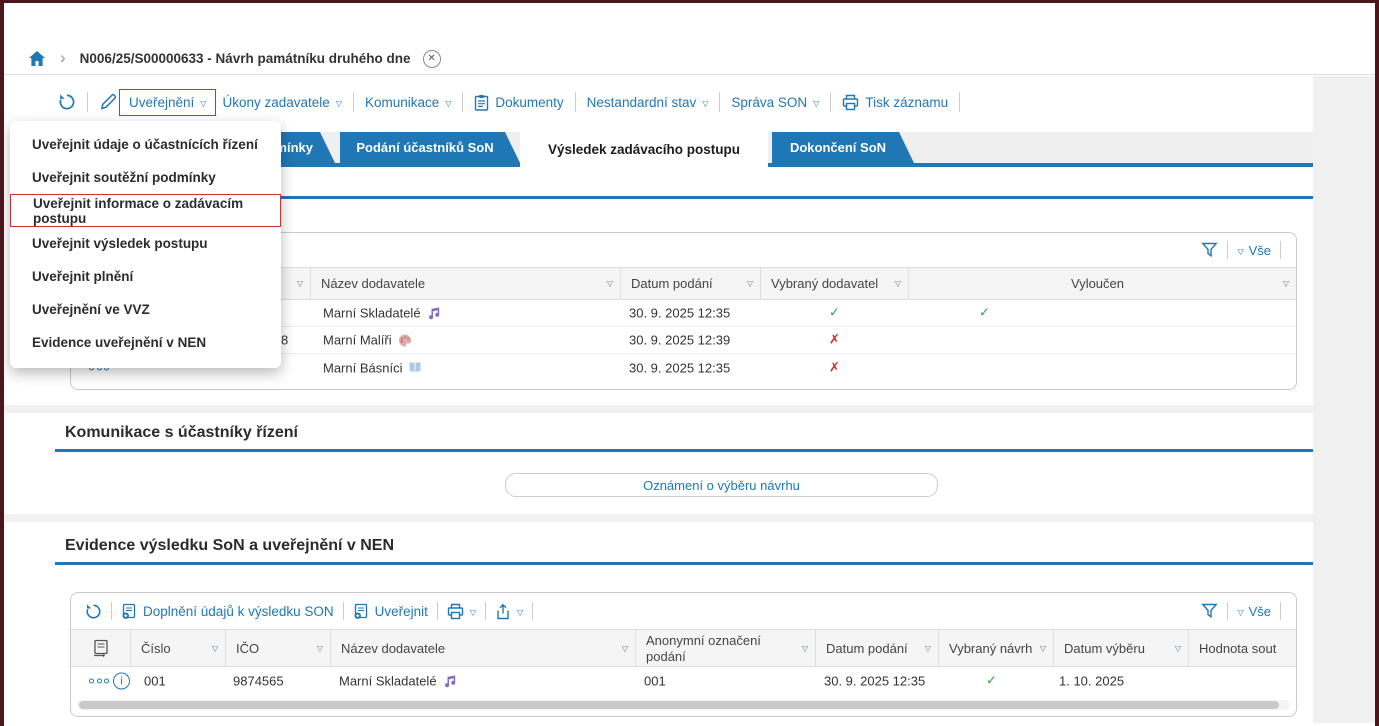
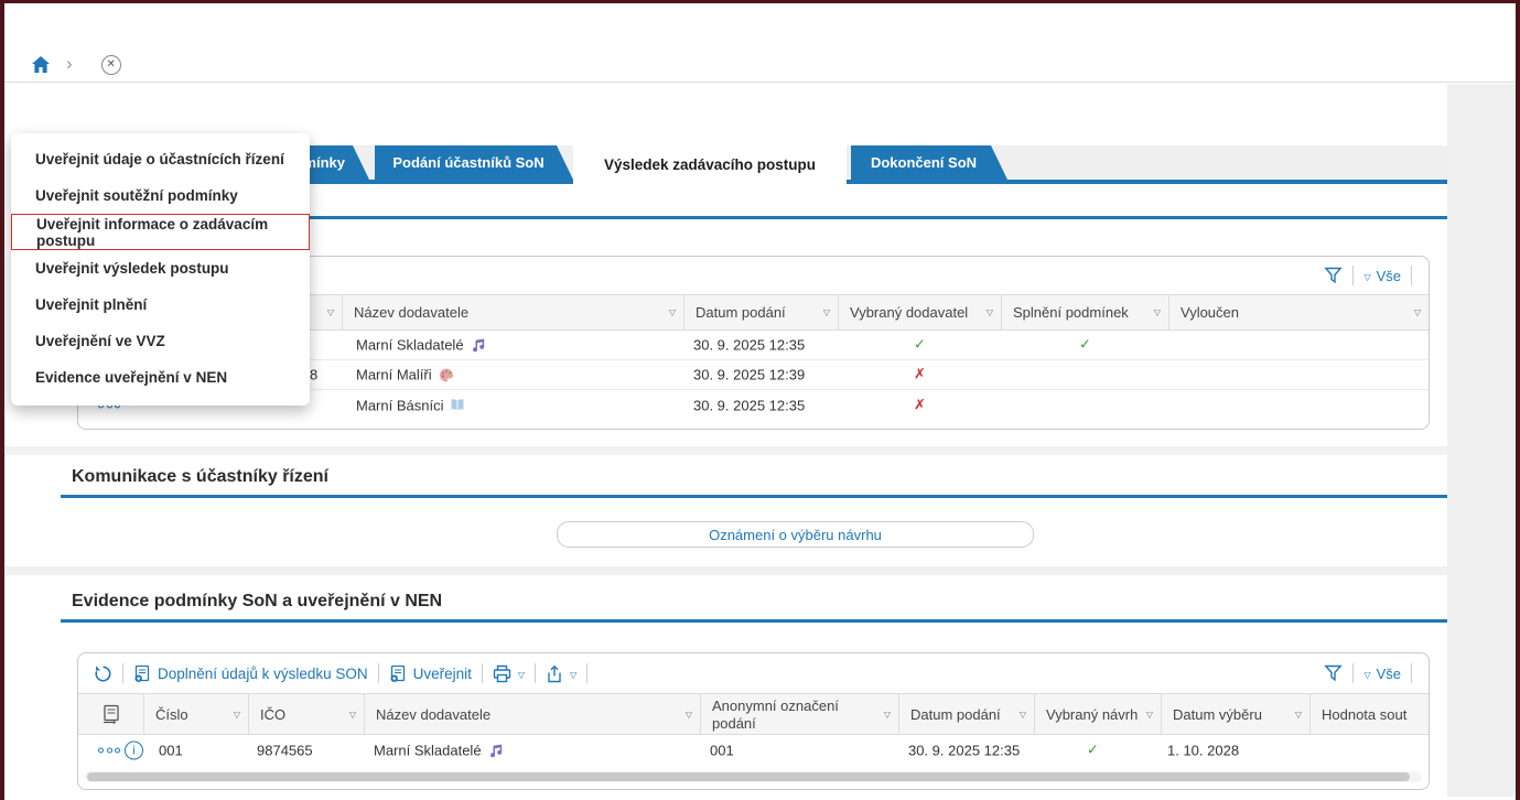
- N006/25/S00000633 - Návrh památníku druhého dne
- Uveřejnění
- Úkony zadavatele
- Komunikace
- Dokumenty
- Nestandardní stav
- Správa SON
- Tisk záznamu
  mínky
  Podání účastníků SoN
  Výsledek zadávacího postupu
  Dokončení SoN
  Vše
  Název dodavatele
  Datum podání
  Vybraný dodavatel
+ Splnění podmínek
  Vyloučen
  Marní Skladatelé
  30. 9. 2025 12:35
  ✓
  ✓
  8
  Marní Malíři
  30. 9. 2025 12:39
  ✗
  Marní Básníci
  30. 9. 2025 12:35
  ✗
  Komunikace s účastníky řízení
  Oznámení o výběru návrhu
- Evidence výsledku SoN a uveřejnění v NEN
+ Evidence podmínky SoN a uveřejnění v NEN
  Doplnění údajů k výsledku SON
  Uveřejnit
  Vše
  Číslo
  IČO
  Název dodavatele
  Anonymní označení podání
  Datum podání
  Vybraný návrh
  Datum výběru
  Hodnota sout
  001
  9874565
  Marní Skladatelé
  001
  30. 9. 2025 12:35
  ✓
- 1. 10. 2025
+ 1. 10. 2028
  Uveřejnit údaje o účastnících řízení
  Uveřejnit soutěžní podmínky
  Uveřejnit informace o zadávacím postupu
  Uveřejnit výsledek postupu
  Uveřejnit plnění
  Uveřejnění ve VVZ
  Evidence uveřejnění v NEN
